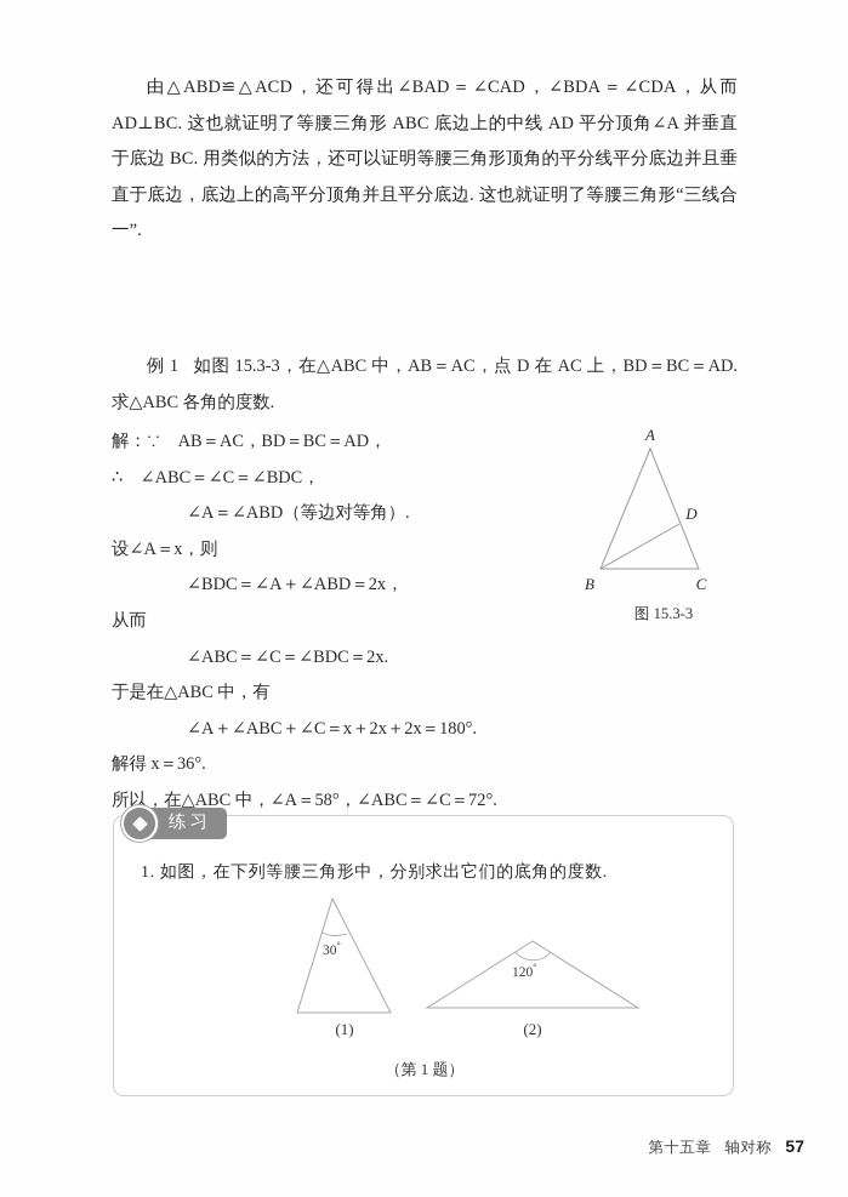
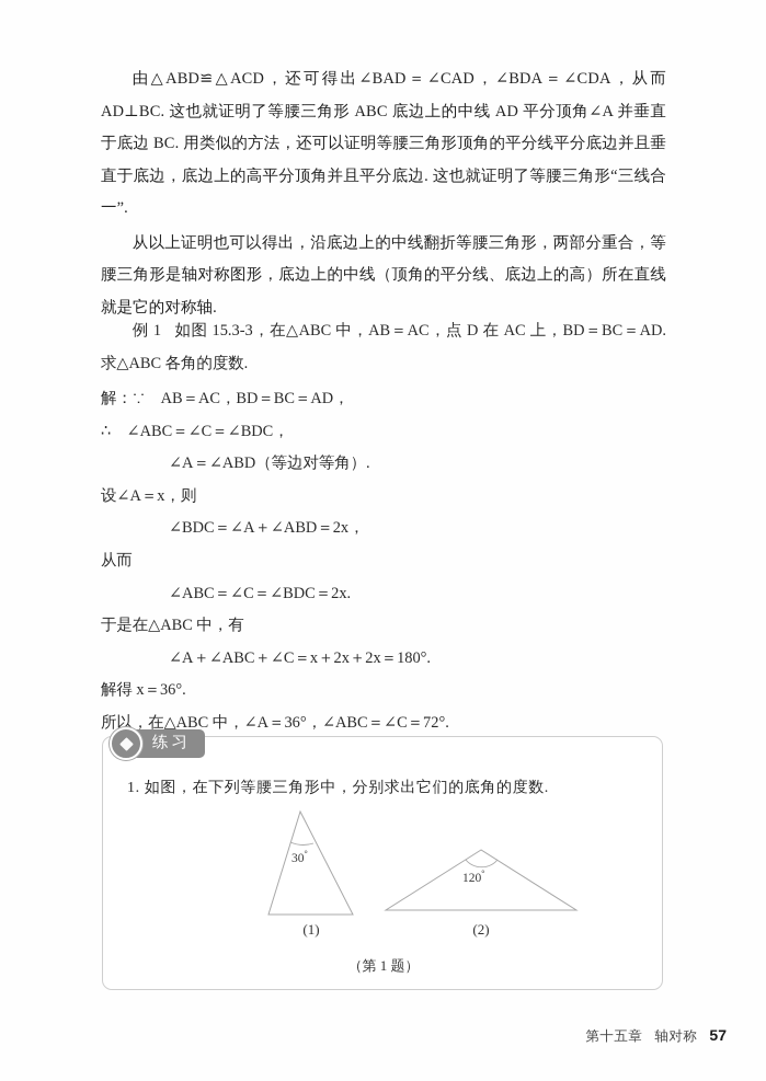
  由△ABD≌△ACD，还可得出∠BAD＝∠CAD，∠BDA＝∠CDA，从而 AD⊥BC. 这也就证明了等腰三角形 ABC 底边上的中线 AD 平分顶角∠A 并垂直于底边 BC. 用类似的方法，还可以证明等腰三角形顶角的平分线平分底边并且垂直于底边，底边上的高平分顶角并且平分底边. 这也就证明了等腰三角形“三线合一”.
+ 从以上证明也可以得出，沿底边上的中线翻折等腰三角形，两部分重合，等腰三角形是轴对称图形，底边上的中线（顶角的平分线、底边上的高）所在直线就是它的对称轴.
  例 1 如图 15.3-3，在△ABC 中，AB＝AC，点 D 在 AC 上，BD＝BC＝AD. 求△ABC 各角的度数.
  解：∵ AB＝AC，BD＝BC＝AD，
  ∴ ∠ABC＝∠C＝∠BDC，
  ∠A＝∠ABD（等边对等角）.
  设∠A＝x，则
  ∠BDC＝∠A＋∠ABD＝2x，
  从而
  ∠ABC＝∠C＝∠BDC＝2x.
  于是在△ABC 中，有
  ∠A＋∠ABC＋∠C＝x＋2x＋2x＝180°.
  解得 x＝36°.
- 所以，在△ABC 中，∠A＝58°，∠ABC＝∠C＝72°.
+ 所以，在△ABC 中，∠A＝36°，∠ABC＝∠C＝72°.
- A
- B
- C
- D
- 图 15.3-3
  练习
  1. 如图，在下列等腰三角形中，分别求出它们的底角的度数.
  30°
  (1)
  120°
  (2)
  （第 1 题）
  第十五章
  轴对称
  57
